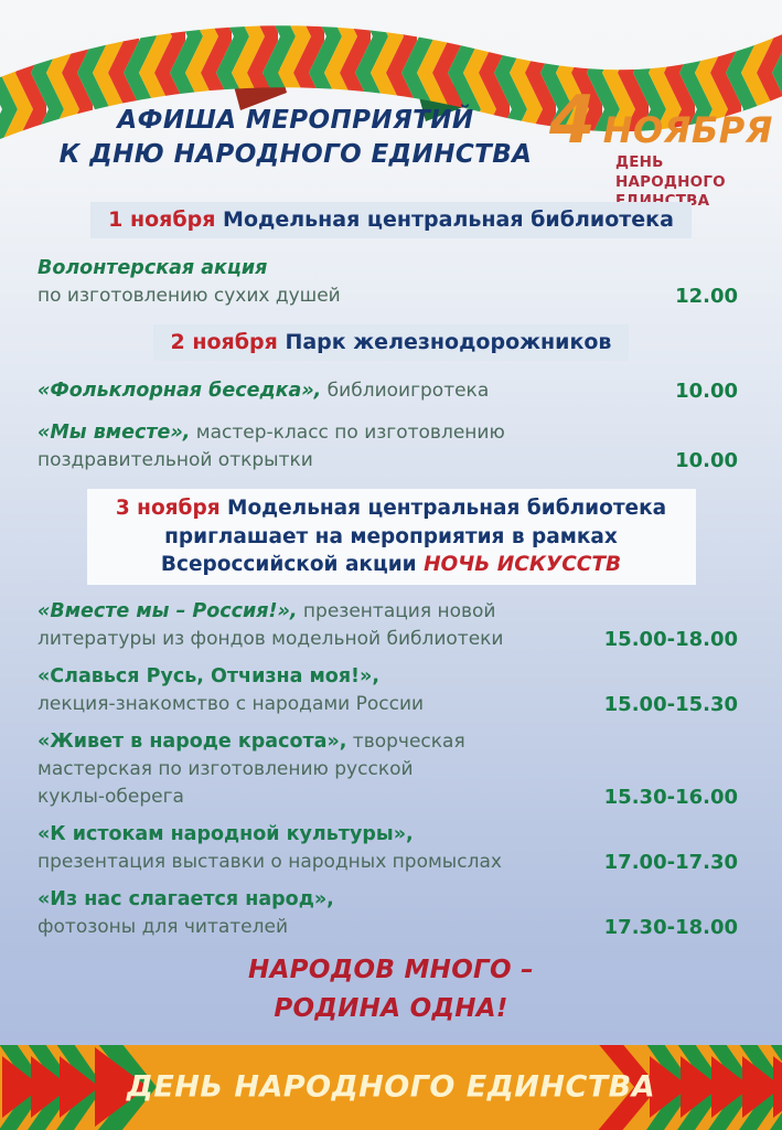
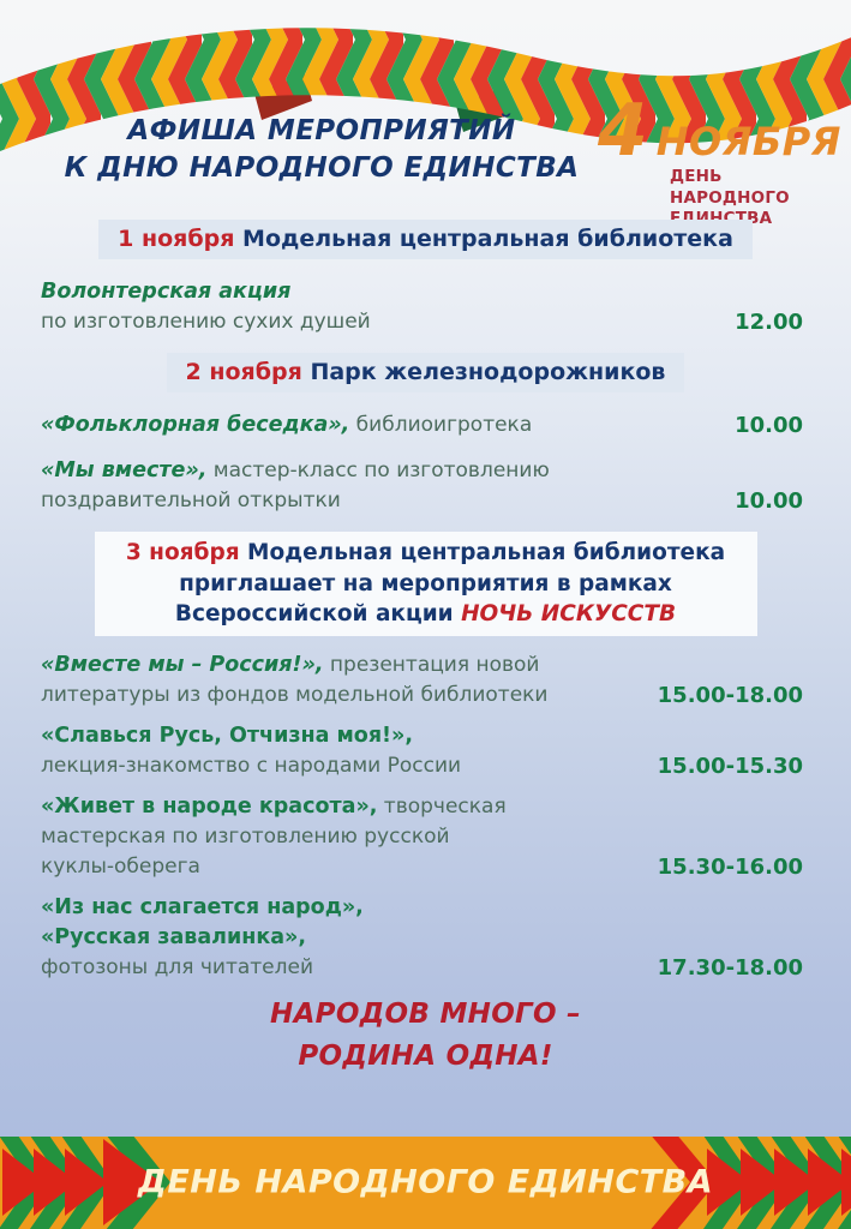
  АФИША МЕРОПРИЯТИЙ
  К ДНЮ НАРОДНОГО ЕДИНСТВА
  4
  НОЯБРЯ
  ДЕНЬ НАРОДНОГО
  1 ноября Модельная центральная библиотека
  Волонтерская акция
  по изготовлению сухих душей
  12.00
  2 ноября Парк железнодорожников
  «Фольклорная беседка», библиоигротека
  10.00
  «Мы вместе», мастер-класс по изготовлению
  поздравительной открытки
  10.00
  3 ноября Модельная центральная библиотека
  приглашает на мероприятия в рамках
  Всероссийской акции НОЧЬ ИСКУССТВ
  «Вместе мы – Россия!», презентация новой
  литературы из фондов модельной библиотеки
  15.00-18.00
  «Славься Русь, Отчизна моя!»,
  лекция-знакомство с народами России
  15.00-15.30
  «Живет в народе красота», творческая
  мастерская по изготовлению русской
  куклы-оберега
  15.30-16.00
- «К истокам народной культуры»,
- презентация выставки о народных промыслах
- 17.00-17.30
  «Из нас слагается народ»,
+ «Русская завалинка»,
  фотозоны для читателей
  17.30-18.00
  НАРОДОВ МНОГО –
  РОДИНА ОДНА!
  ДЕНЬ НАРОДНОГО ЕДИНСТВА
